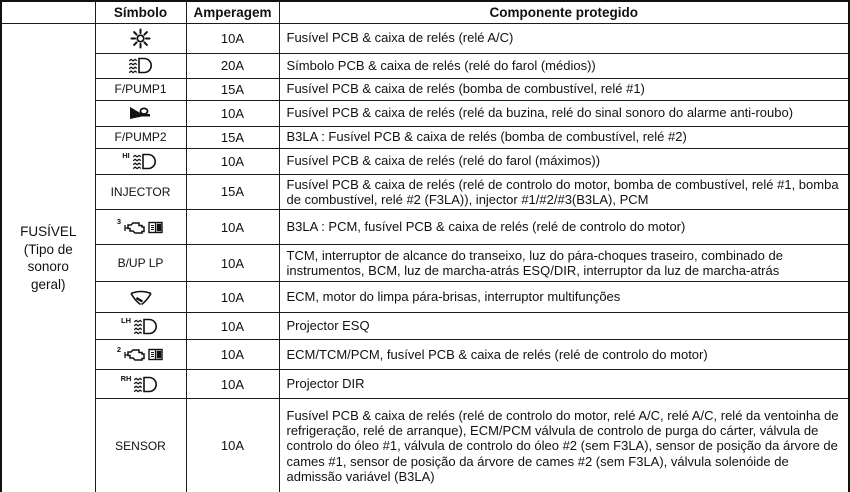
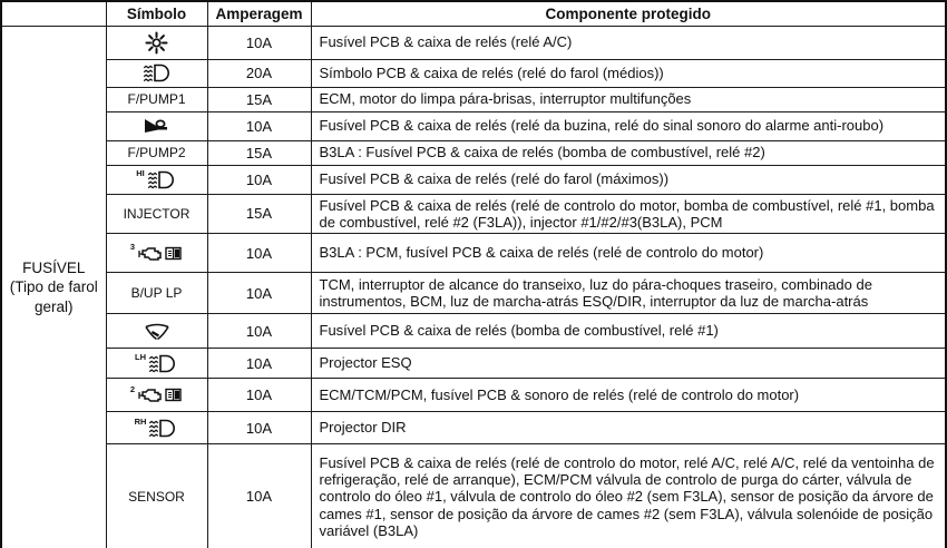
  	Símbolo	Amperagem	Componente protegido
- FUSÍVEL (Tipo de sonoro geral)		10A	Fusível PCB & caixa de relés (relé A/C)
+ FUSÍVEL (Tipo de farol geral)		10A	Fusível PCB & caixa de relés (relé A/C)
  	20A	Símbolo PCB & caixa de relés (relé do farol (médios))
- F/PUMP1	15A	Fusível PCB & caixa de relés (bomba de combustível, relé #1)
+ F/PUMP1	15A	ECM, motor do limpa pára-brisas, interruptor multifunções
  	10A	Fusível PCB & caixa de relés (relé da buzina, relé do sinal sonoro do alarme anti-roubo)
  F/PUMP2	15A	B3LA : Fusível PCB & caixa de relés (bomba de combustível, relé #2)
  HI	10A	Fusível PCB & caixa de relés (relé do farol (máximos))
  INJECTOR	15A	Fusível PCB & caixa de relés (relé de controlo do motor, bomba de combustível, relé #1, bomba de combustível, relé #2 (F3LA)), injector #1/#2/#3(B3LA), PCM
  3	10A	B3LA : PCM, fusível PCB & caixa de relés (relé de controlo do motor)
  B/UP LP	10A	TCM, interruptor de alcance do transeixo, luz do pára-choques traseiro, combinado de instrumentos, BCM, luz de marcha-atrás ESQ/DIR, interruptor da luz de marcha-atrás
- 	10A	ECM, motor do limpa pára-brisas, interruptor multifunções
+ 	10A	Fusível PCB & caixa de relés (bomba de combustível, relé #1)
  LH	10A	Projector ESQ
- 2	10A	ECM/TCM/PCM, fusível PCB & caixa de relés (relé de controlo do motor)
+ 2	10A	ECM/TCM/PCM, fusível PCB & sonoro de relés (relé de controlo do motor)
  RH	10A	Projector DIR
- SENSOR	10A	Fusível PCB & caixa de relés (relé de controlo do motor, relé A/C, relé A/C, relé da ventoinha de refrigeração, relé de arranque), ECM/PCM válvula de controlo de purga do cárter, válvula de controlo do óleo #1, válvula de controlo do óleo #2 (sem F3LA), sensor de posição da árvore de cames #1, sensor de posição da árvore de cames #2 (sem F3LA), válvula solenóide de admissão variável (B3LA)
+ SENSOR	10A	Fusível PCB & caixa de relés (relé de controlo do motor, relé A/C, relé A/C, relé da ventoinha de refrigeração, relé de arranque), ECM/PCM válvula de controlo de purga do cárter, válvula de controlo do óleo #1, válvula de controlo do óleo #2 (sem F3LA), sensor de posição da árvore de cames #1, sensor de posição da árvore de cames #2 (sem F3LA), válvula solenóide de posição variável (B3LA)
